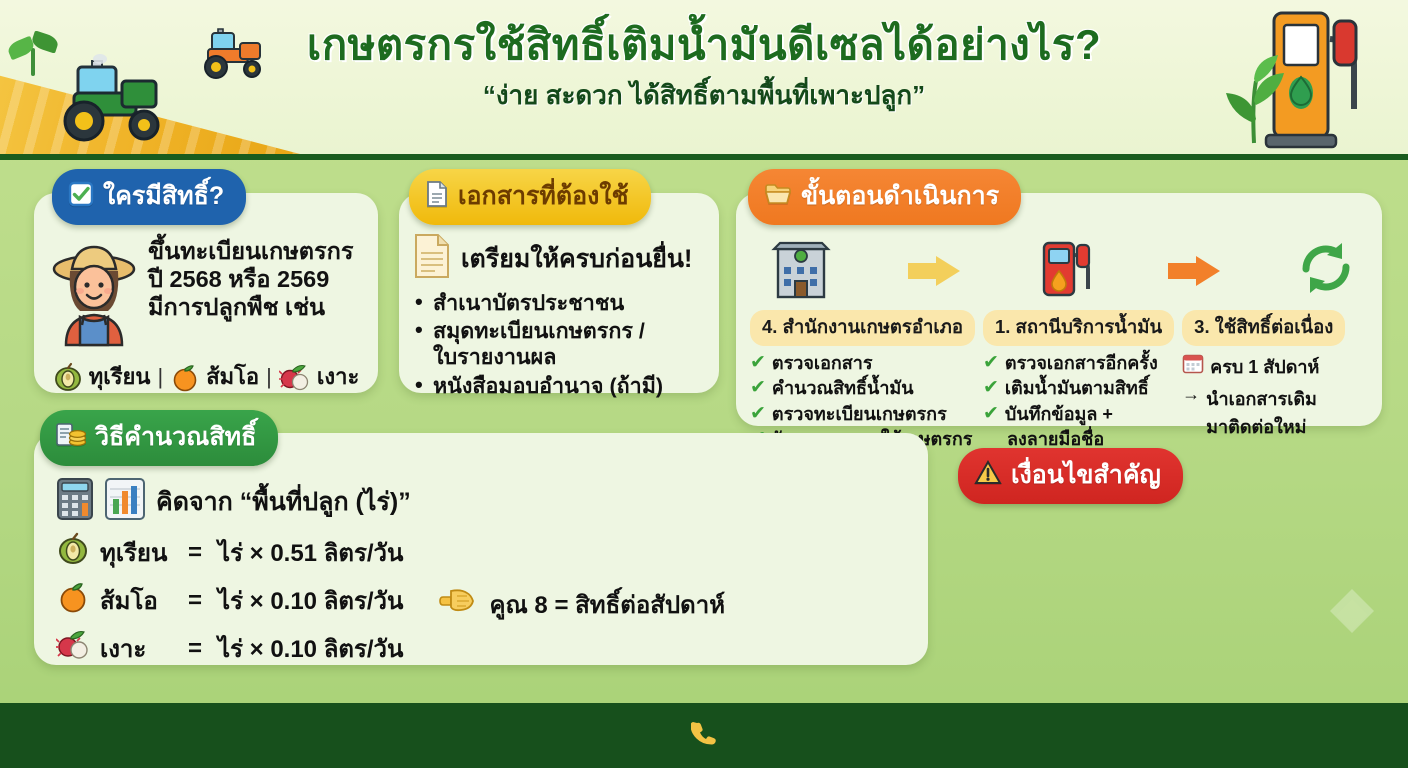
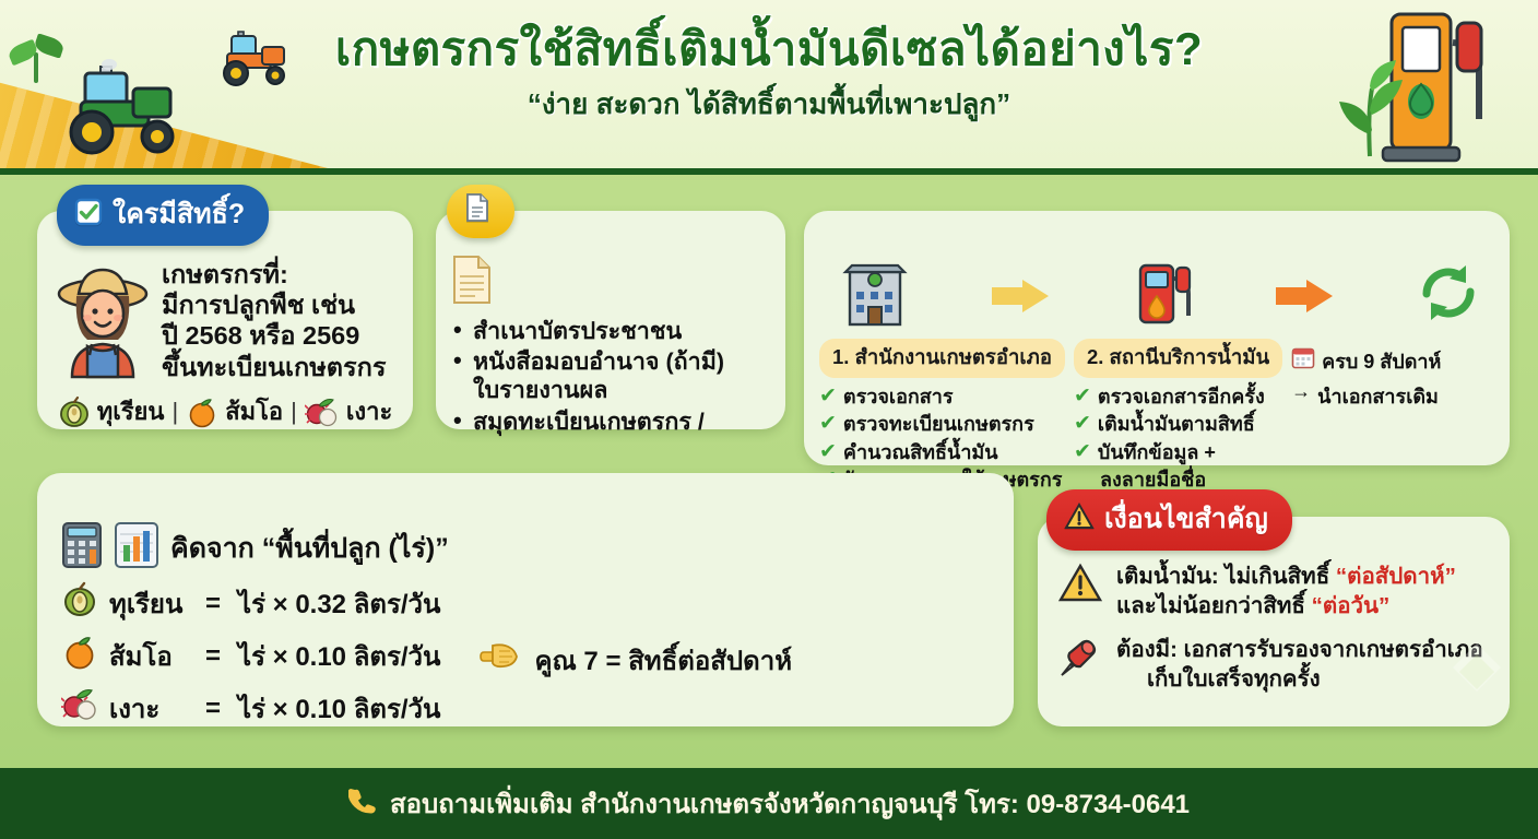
  เกษตรกรใช้สิทธิ์เติมน้ำมันดีเซลได้อย่างไร?
  “ง่าย สะดวก ได้สิทธิ์ตามพื้นที่เพาะปลูก”
  ใครมีสิทธิ์?
+ เกษตรกรที่:
- ขึ้นทะเบียนเกษตรกร
+ มีการปลูกพืช เช่น
  ปี 2568 หรือ 2569
- มีการปลูกพืช เช่น
+ ขึ้นทะเบียนเกษตรกร
  ทุเรียน
  |
  ส้มโอ
  |
  เงาะ
- เอกสารที่ต้องใช้
- เตรียมให้ครบก่อนยื่น!
  สำเนาบัตรประชาชน
- สมุดทะเบียนเกษตรกร /
+ หนังสือมอบอำนาจ (ถ้ามี)
  ใบรายงานผล
- หนังสือมอบอำนาจ (ถ้ามี)
+ สมุดทะเบียนเกษตรกร /
- ขั้นตอนดำเนินการ
- 4. สำนักงานเกษตรอำเภอ
+ 1. สำนักงานเกษตรอำเภอ
  ✔
  ตรวจเอกสาร
  ✔
- คำนวณสิทธิ์น้ำมัน
+ ตรวจทะเบียนเกษตรกร
  ✔
- ตรวจทะเบียนเกษตรกร
+ คำนวณสิทธิ์น้ำมัน
- 1. สถานีบริการน้ำมัน
+ 2. สถานีบริการน้ำมัน
  ✔
  ตรวจเอกสารอีกครั้ง
  ✔
  เติมน้ำมันตามสิทธิ์
  ✔
  บันทึกข้อมูล +
  ลงลายมือชื่อ
- 3. ใช้สิทธิ์ต่อเนื่อง
- ครบ 1 สัปดาห์
+ ครบ 9 สัปดาห์
  →
  นำเอกสารเดิม
- มาติดต่อใหม่
- วิธีคำนวณสิทธิ์
  คิดจาก “พื้นที่ปลูก (ไร่)”
  ทุเรียน
  =
- ไร่ × 0.51 ลิตร/วัน
+ ไร่ × 0.32 ลิตร/วัน
  ส้มโอ
  =
  ไร่ × 0.10 ลิตร/วัน
  เงาะ
  =
  ไร่ × 0.10 ลิตร/วัน
- คูณ 8 = สิทธิ์ต่อสัปดาห์
+ คูณ 7 = สิทธิ์ต่อสัปดาห์
  เงื่อนไขสำคัญ
+ เติมน้ำมัน: ไม่เกินสิทธิ์ “ต่อสัปดาห์”
+ และไม่น้อยกว่าสิทธิ์ “ต่อวัน”
+ ต้องมี: เอกสารรับรองจากเกษตรอำเภอ
+ เก็บใบเสร็จทุกครั้ง
+ สอบถามเพิ่มเติม สำนักงานเกษตรจังหวัดกาญจนบุรี โทร: 09-8734-0641
